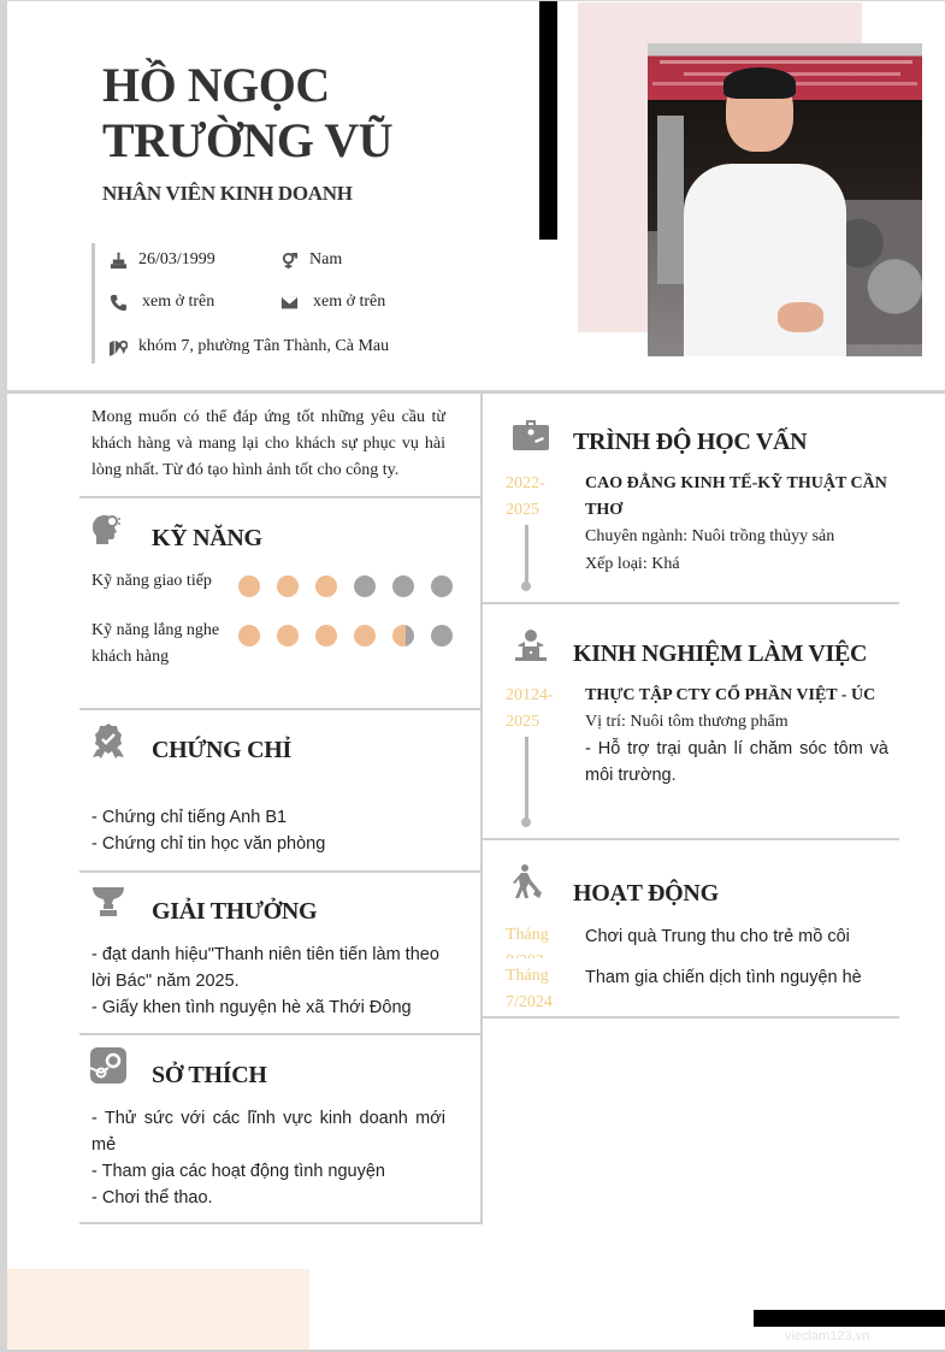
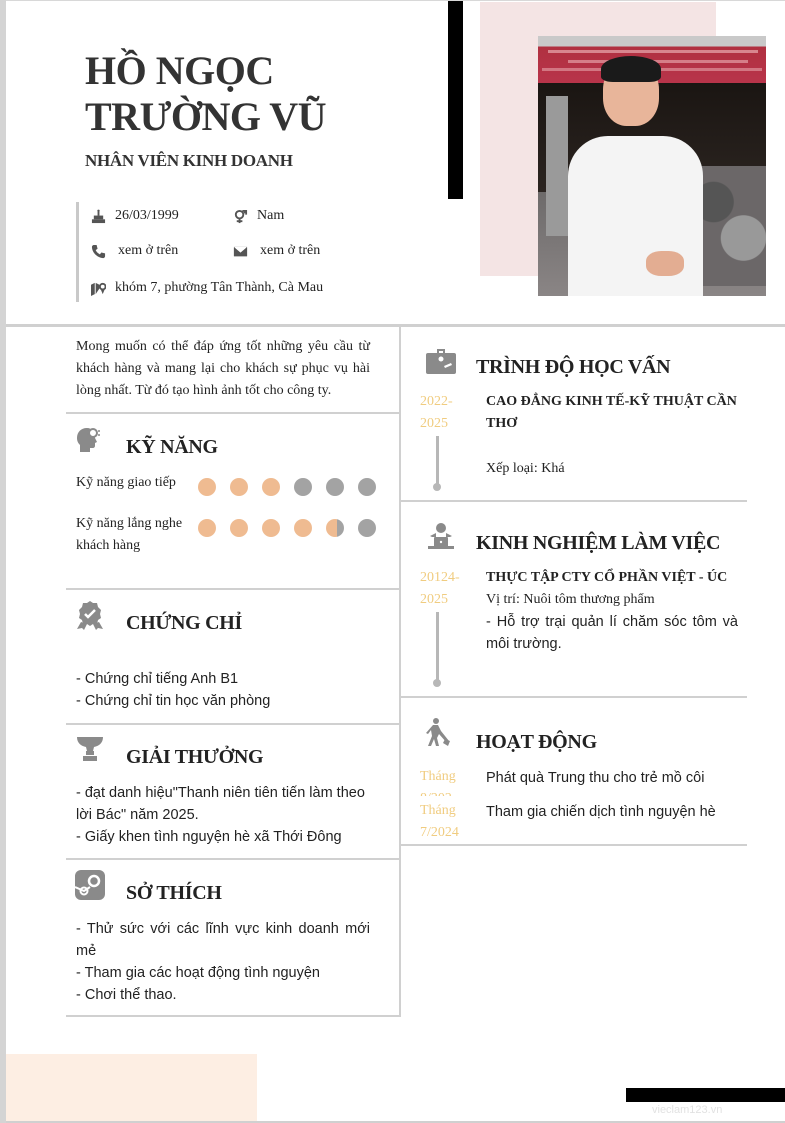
  HỒ NGỌC
  TRƯỜNG VŨ
  NHÂN VIÊN KINH DOANH
  26/03/1999
  Nam
  xem ở trên
  xem ở trên
  khóm 7, phường Tân Thành, Cà Mau
  Mong muốn có thể đáp ứng tốt những yêu cầu từ khách hàng và mang lại cho khách sự phục vụ hài lòng nhất. Từ đó tạo hình ảnh tốt cho công ty.
  KỸ NĂNG
  Kỹ năng giao tiếp
  Kỹ năng lắng nghe khách hàng
  CHỨNG CHỈ
  - Chứng chỉ tiếng Anh B1
  - Chứng chỉ tin học văn phòng
  GIẢI THƯỞNG
  - đạt danh hiệu"Thanh niên tiên tiến làm theo lời Bác" năm 2025.
  - Giấy khen tình nguyện hè xã Thới Đông
  SỞ THÍCH
  - Thử sức với các lĩnh vực kinh doanh mới mẻ
  - Tham gia các hoạt động tình nguyện
  - Chơi thể thao.
  TRÌNH ĐỘ HỌC VẤN
  2022-
  2025
  CAO ĐẲNG KINH TẾ-KỸ THUẬT CẦN THƠ
- Chuyên ngành: Nuôi trồng thủyy sản
  Xếp loại: Khá
  KINH NGHIỆM LÀM VIỆC
  20124-
  2025
  THỰC TẬP CTY CỔ PHẦN VIỆT - ÚC
  Vị trí: Nuôi tôm thương phẩm
  - Hỗ trợ trại quản lí chăm sóc tôm và môi trường.
  HOẠT ĐỘNG
  Tháng
- Chơi quà Trung thu cho trẻ mồ côi
+ Phát quà Trung thu cho trẻ mồ côi
  Tháng
  7/2024
  Tham gia chiến dịch tình nguyện hè
  vieclam123.vn
